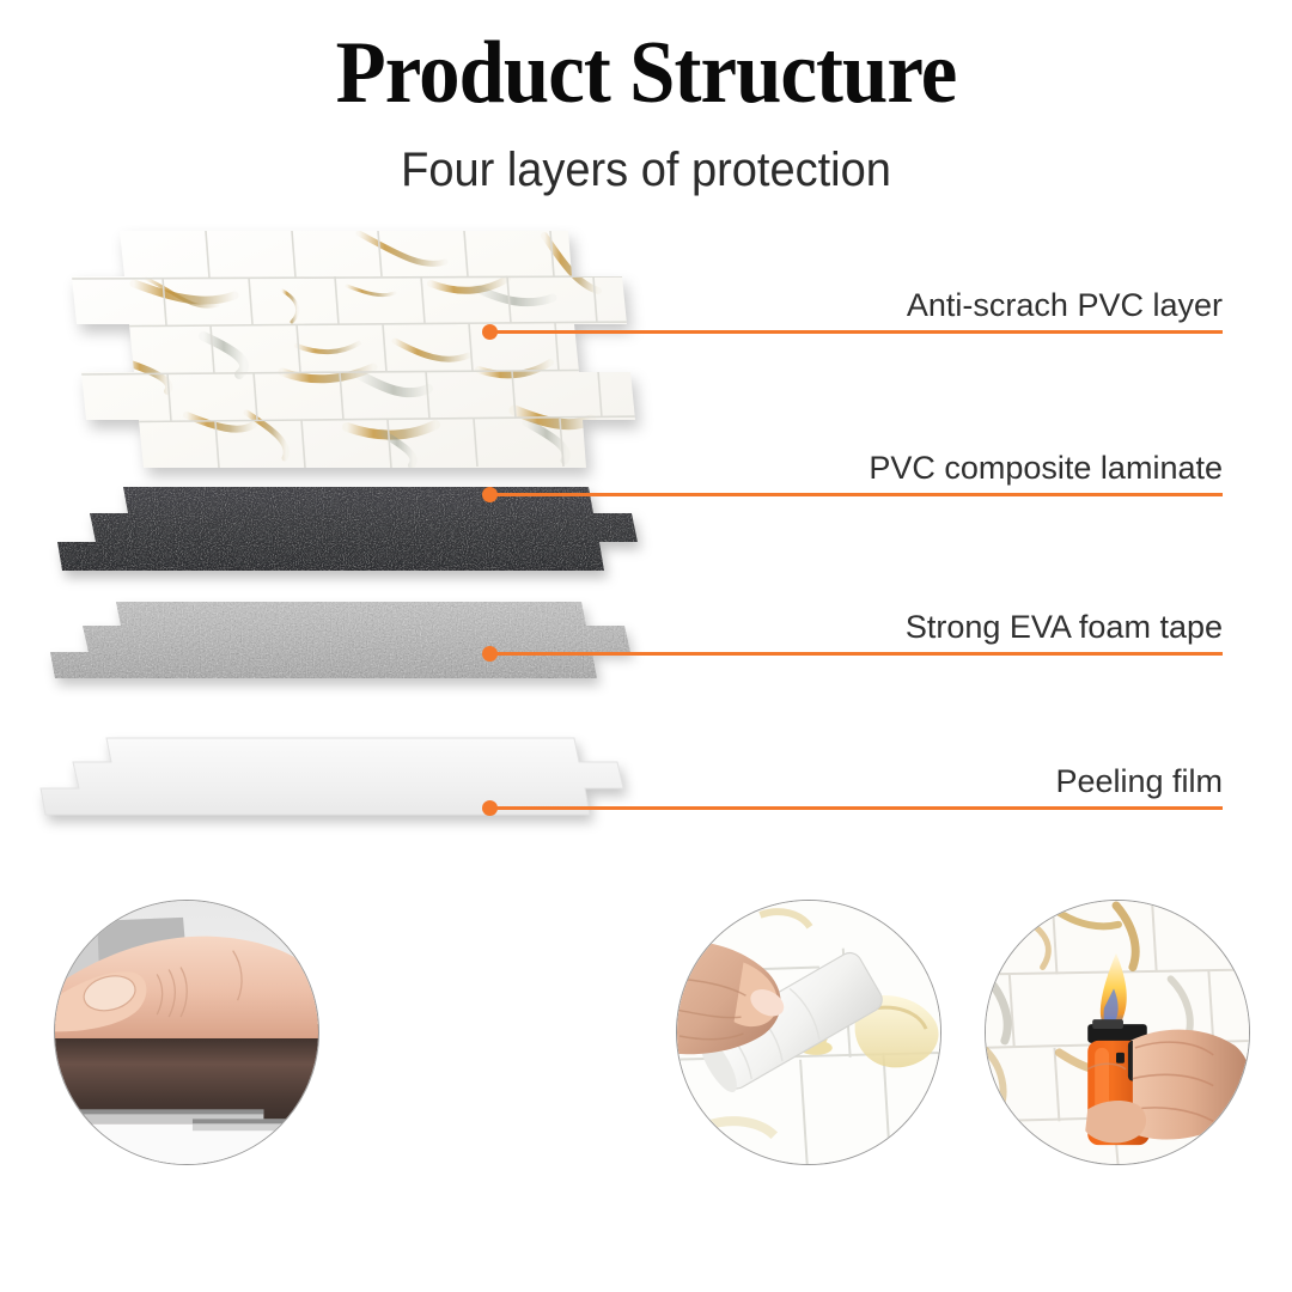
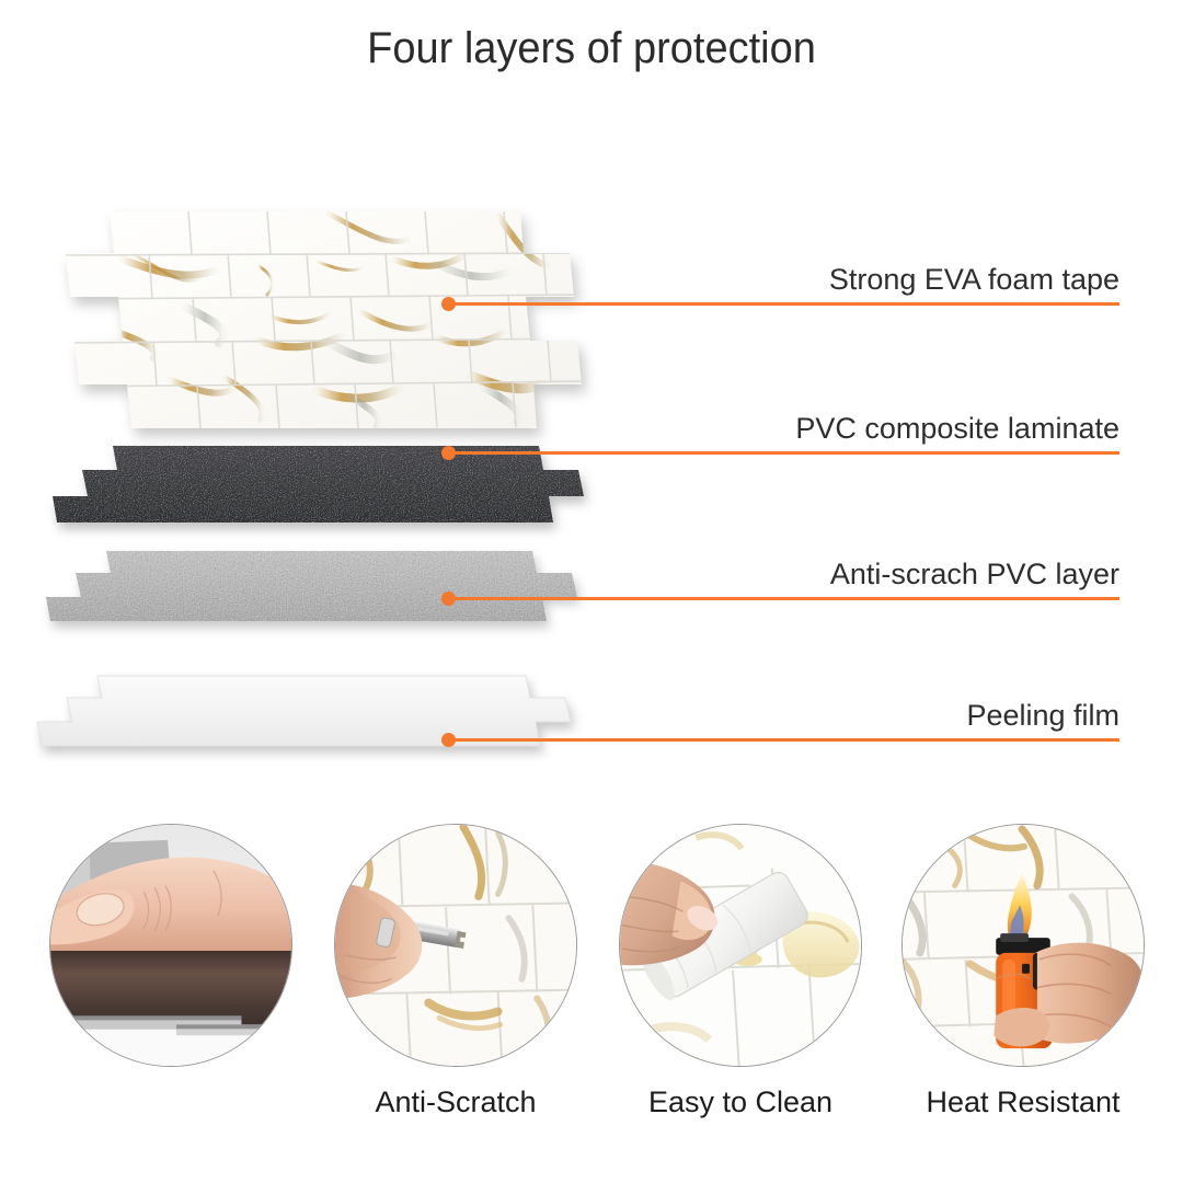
- Product Structure
  Four layers of protection
- Anti-scrach PVC layer
+ Strong EVA foam tape
  PVC composite laminate
- Strong EVA foam tape
+ Anti-scrach PVC layer
  Peeling film
+ Anti-Scratch
+ Easy to Clean
+ Heat Resistant
